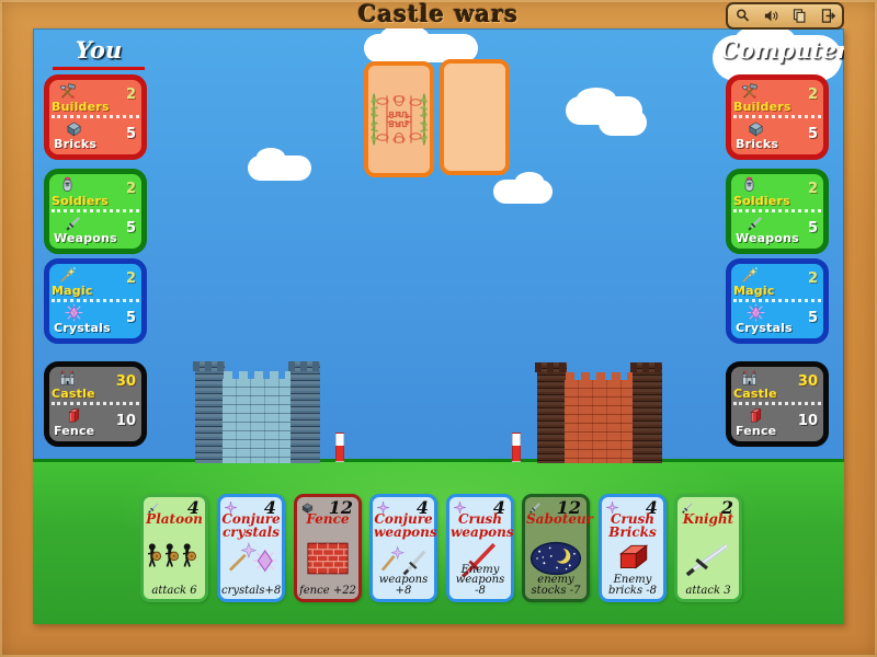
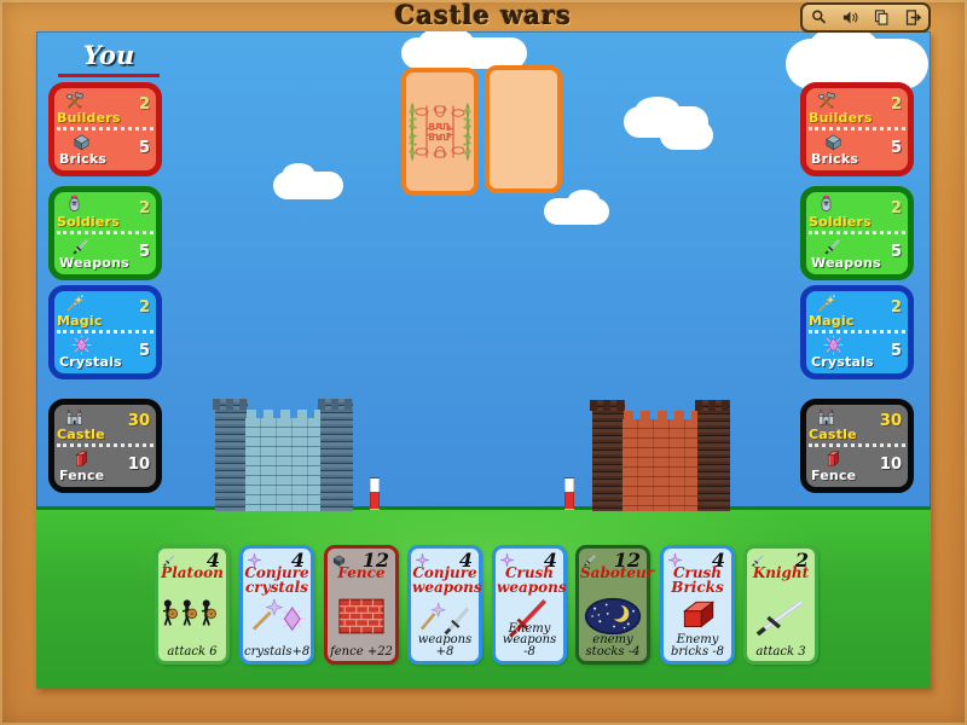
  Castle wars
  You
- Computer
  Builders
  2
  Bricks
  5
  Soldiers
  2
  Weapons
  5
  Magic
  2
  Crystals
  5
  Castle
  30
  Fence
  10
  Builders
  2
  Bricks
  5
  Soldiers
  2
  Weapons
  5
  Magic
  2
  Crystals
  5
  Castle
  30
  Fence
  10
  4
  Platoon
  attack 6
  4
  Conjure crystals
  crystals+8
  12
  Fence
  fence +22
  4
  Conjure weapons
  weapons +8
  4
  Crush weapons
  Enemy weapons -8
  12
  Saboteur
- enemy stocks -7
+ enemy stocks -4
  4
  Crush Bricks
  Enemy bricks -8
  2
  Knight
  attack 3
